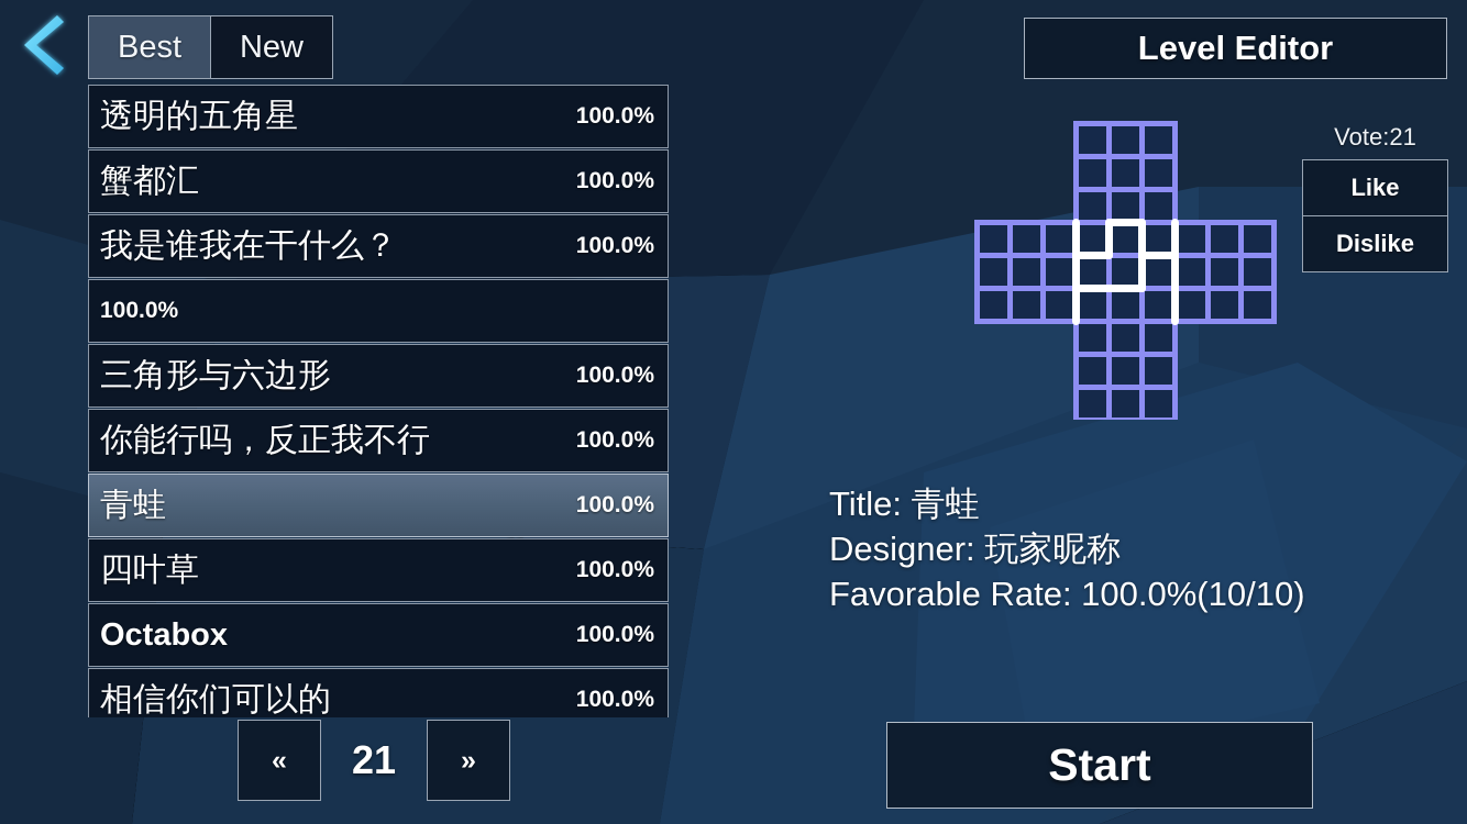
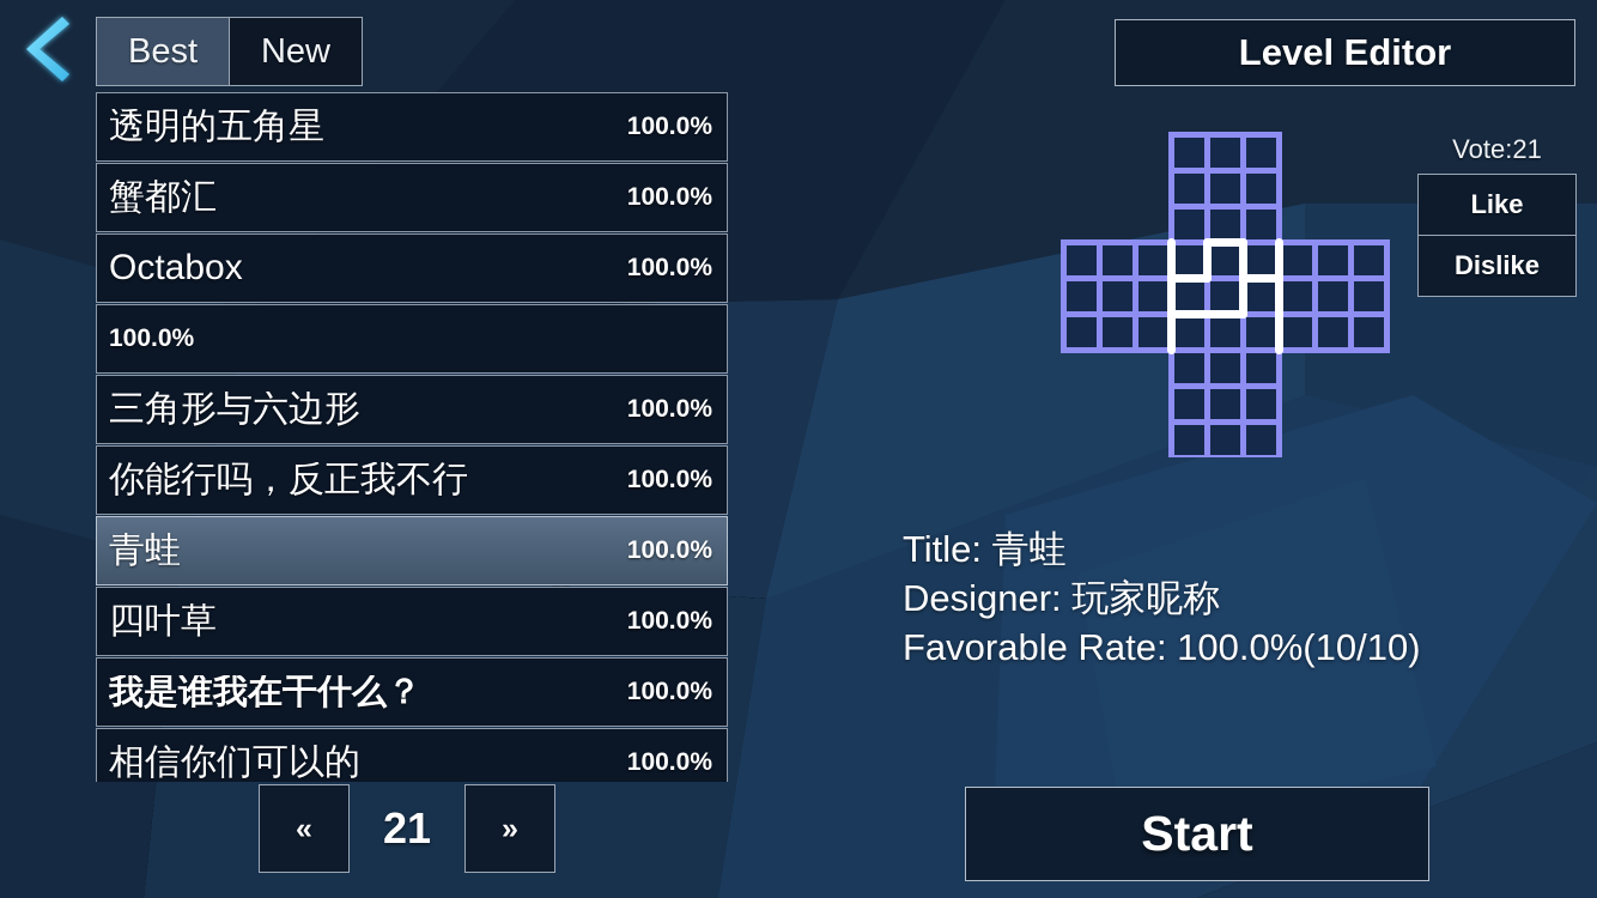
  Best
  New
  透明的五角星
  100.0%
  蟹都汇
  100.0%
- 我是谁我在干什么？
+ Octabox
  100.0%
  100.0%
  三角形与六边形
  100.0%
  你能行吗，反正我不行
  100.0%
  青蛙
  100.0%
  四叶草
  100.0%
- Octabox
+ 我是谁我在干什么？
  100.0%
  相信你们可以的
  100.0%
  «
  21
  »
  Level Editor
  Vote:21
  Like
  Dislike
  Title: 青蛙
  Designer: 玩家昵称
  Favorable Rate: 100.0%(10/10)
  Start
